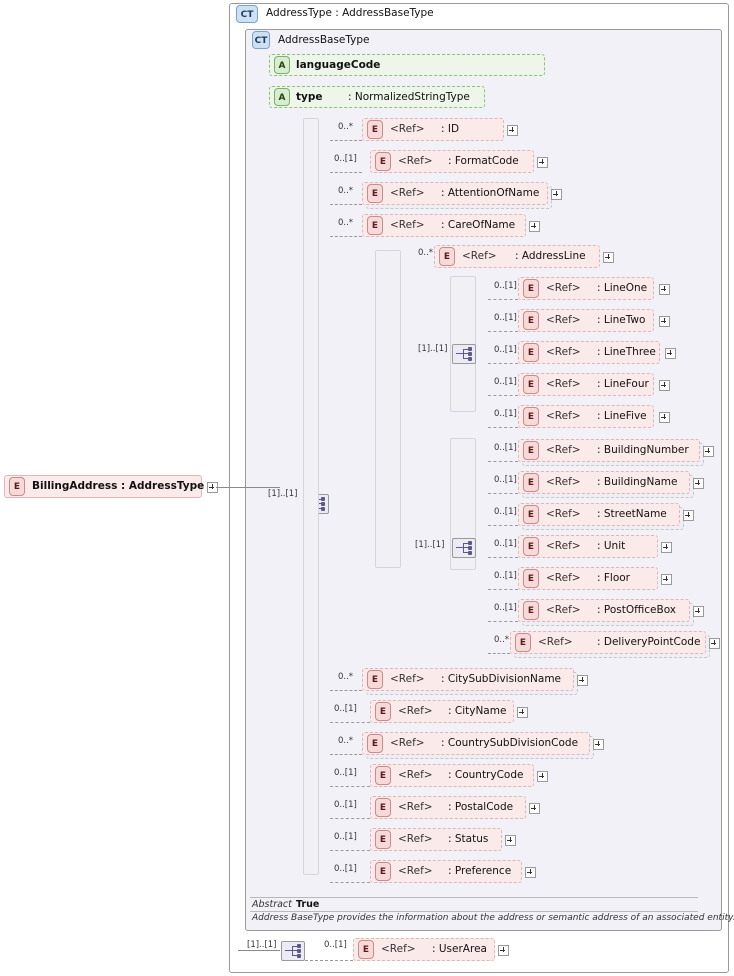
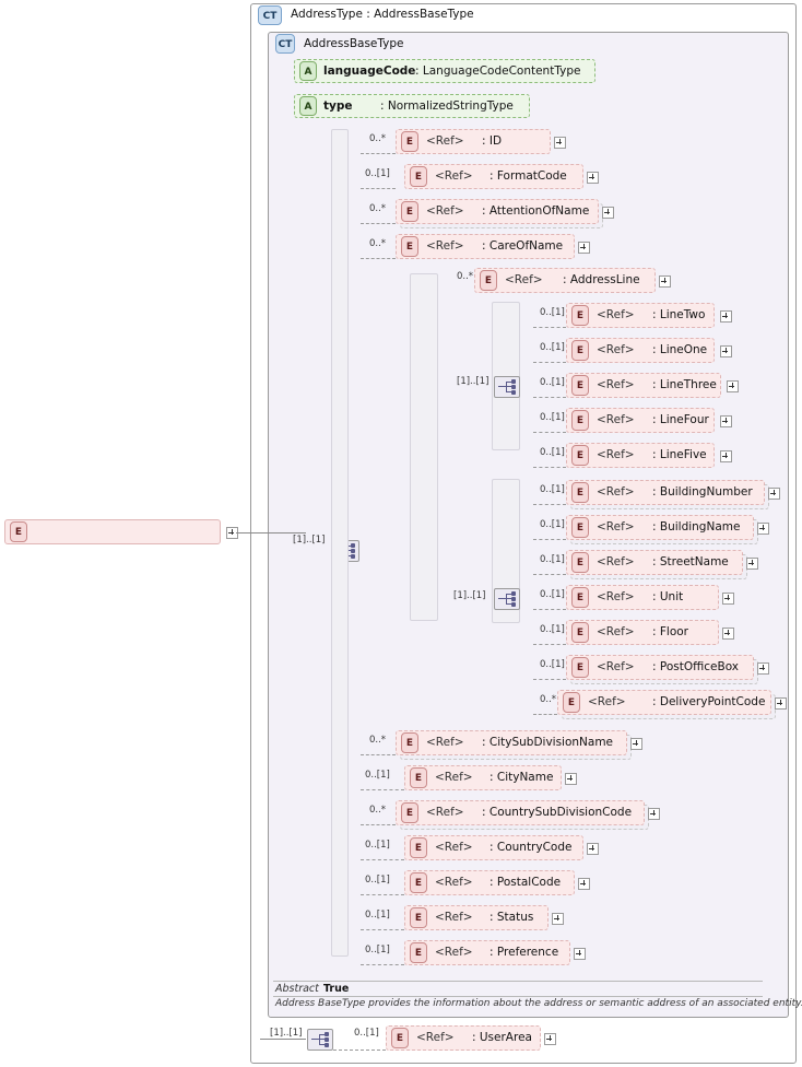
  CT
  AddressType : AddressBaseType
  CT
  AddressBaseType
  E
- BillingAddress : AddressType
  [1]..[1]
  A
  languageCode
+ : LanguageCodeContentType
  A
  type
  : NormalizedStringType
  0..*
  E
  <Ref>
  : ID
  0..[1]
  E
  <Ref>
  : FormatCode
  0..*
  E
  <Ref>
  : AttentionOfName
  0..*
  E
  <Ref>
  : CareOfName
  0..*
  E
  <Ref>
  : AddressLine
  [1]..[1]
  0..[1]
  E
  <Ref>
- : LineOne
+ : LineTwo
  0..[1]
  E
  <Ref>
- : LineTwo
+ : LineOne
  0..[1]
  E
  <Ref>
  : LineThree
  0..[1]
  E
  <Ref>
  : LineFour
  0..[1]
  E
  <Ref>
  : LineFive
  [1]..[1]
  0..[1]
  E
  <Ref>
  : BuildingNumber
  0..[1]
  E
  <Ref>
  : BuildingName
  0..[1]
  E
  <Ref>
  : StreetName
  0..[1]
  E
  <Ref>
  : Unit
  0..[1]
  E
  <Ref>
  : Floor
  0..[1]
  E
  <Ref>
  : PostOfficeBox
  0..*
  E
  <Ref>
  : DeliveryPointCode
  0..*
  E
  <Ref>
  : CitySubDivisionName
  0..[1]
  E
  <Ref>
  : CityName
  0..*
  E
  <Ref>
  : CountrySubDivisionCode
  0..[1]
  E
  <Ref>
  : CountryCode
  0..[1]
  E
  <Ref>
  : PostalCode
  0..[1]
  E
  <Ref>
  : Status
  0..[1]
  E
  <Ref>
  : Preference
  Abstract
  True
  Address BaseType provides the information about the address or semantic address of an associated entity
  [1]..[1]
  0..[1]
  E
  <Ref>
  : UserArea
